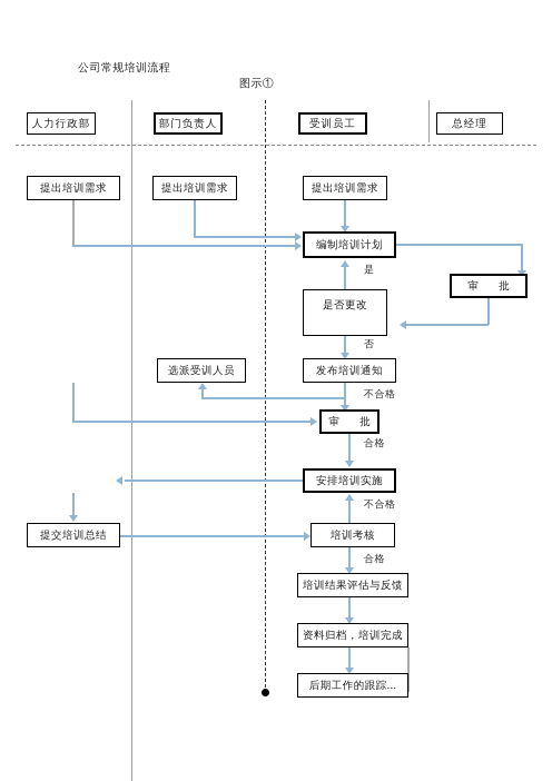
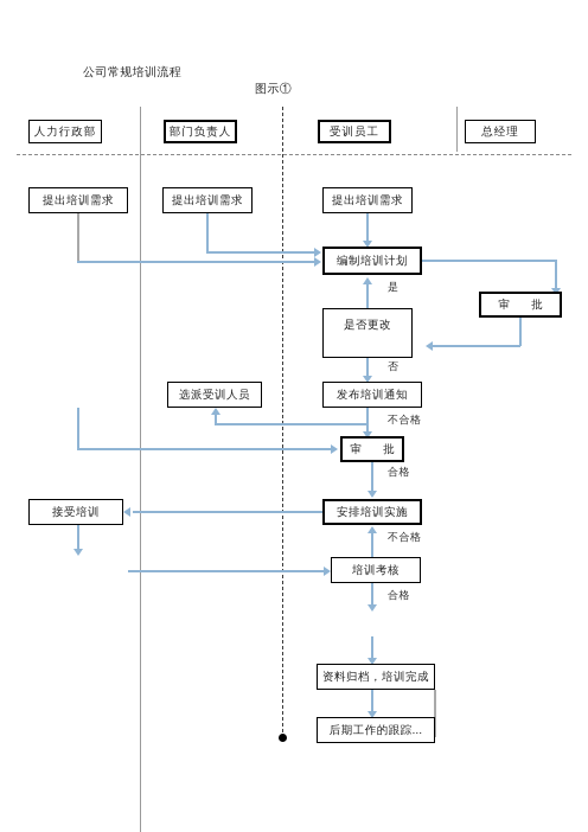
  公司常规培训流程
  图示①
  人力行政部
  部门负责人
  受训员工
  总经理
  提出培训需求
  提出培训需求
  提出培训需求
  编制培训计划
  审 批
  是否更改
  是
  否
  发布培训通知
  不合格
  选派受训人员
  审 批
  合格
+ 接受培训
  安排培训实施
  不合格
- 提交培训总结
  培训考核
  合格
- 培训结果评估与反馈
  资料归档，培训完成
  后期工作的跟踪...
